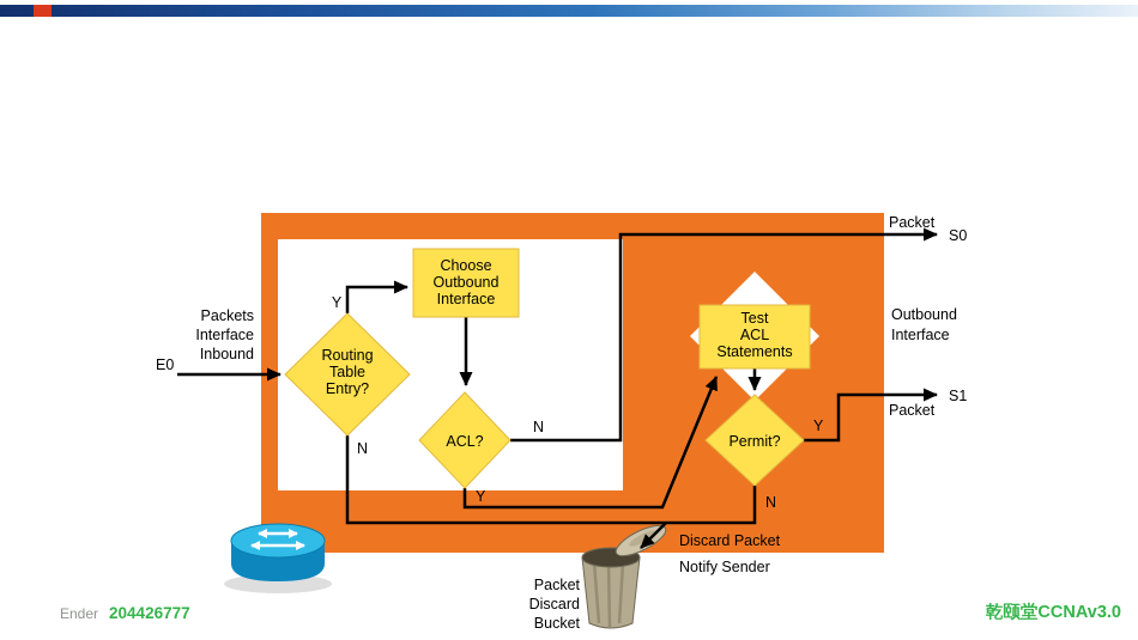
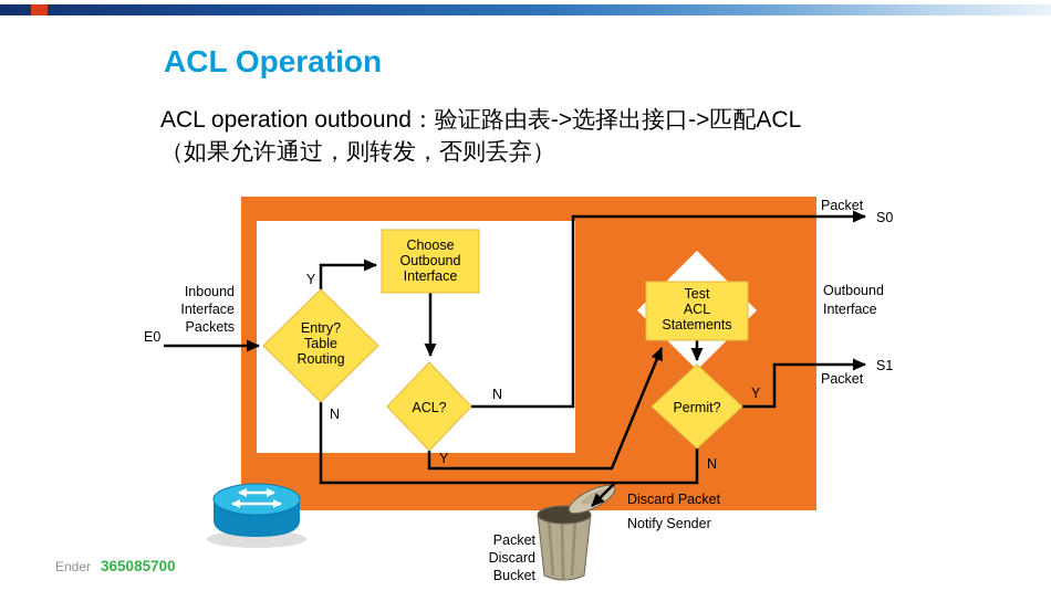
+ ACL Operation
+ ACL operation outbound：验证路由表->选择出接口->匹配ACL
+ （如果允许通过，则转发，否则丢弃）
- Packets
+ Inbound
  Interface
- Inbound
+ Packets
  E0
- Routing
+ Entry?
  Table
- Entry?
+ Routing
  Choose
  Outbound
  Interface
  ACL?
  Test
  ACL
  Statements
  Permit?
  Y
  N
  N
  Y
  Y
  N
  Packet
  S0
  Outbound
  Interface
  S1
  Packet
  Discard Packet
  Notify Sender
  Packet
  Discard
  Bucket
- Ender 204426777
+ Ender 365085700
- 乾颐堂CCNAv3.0
